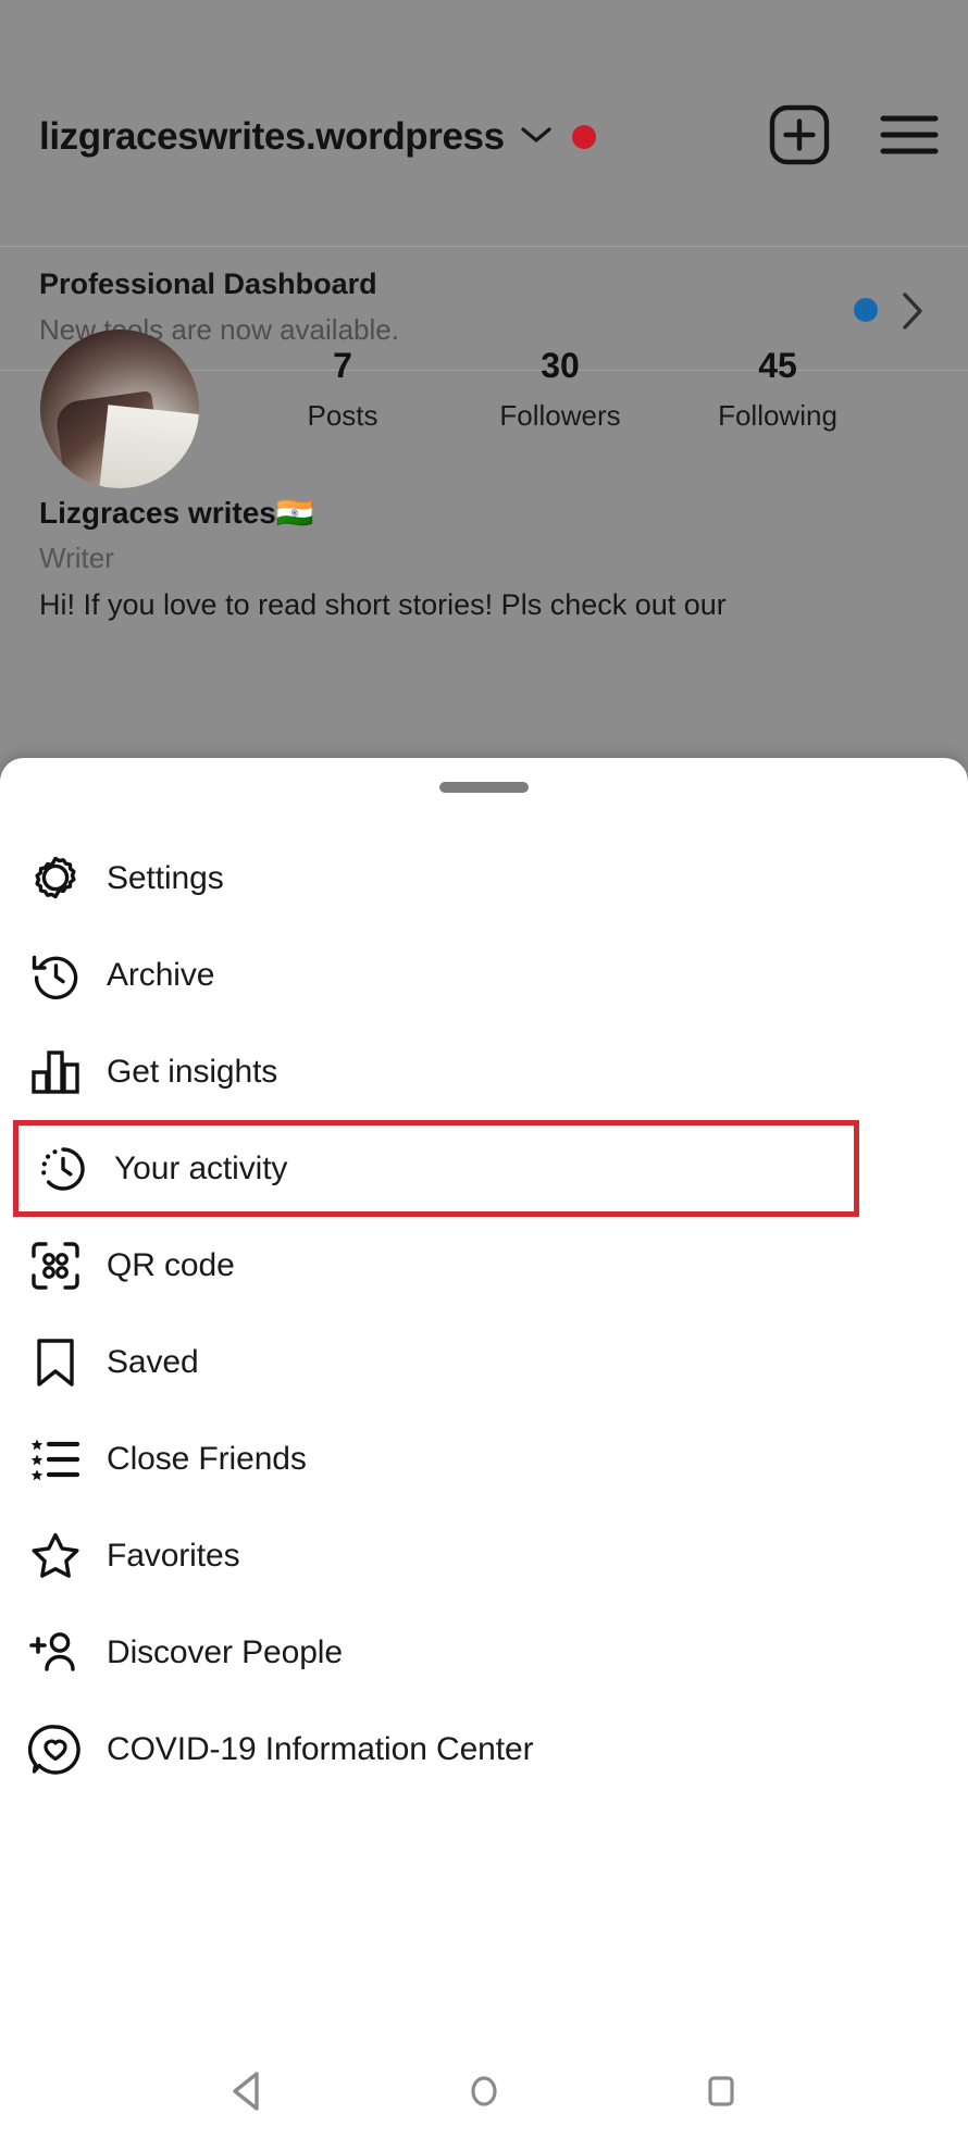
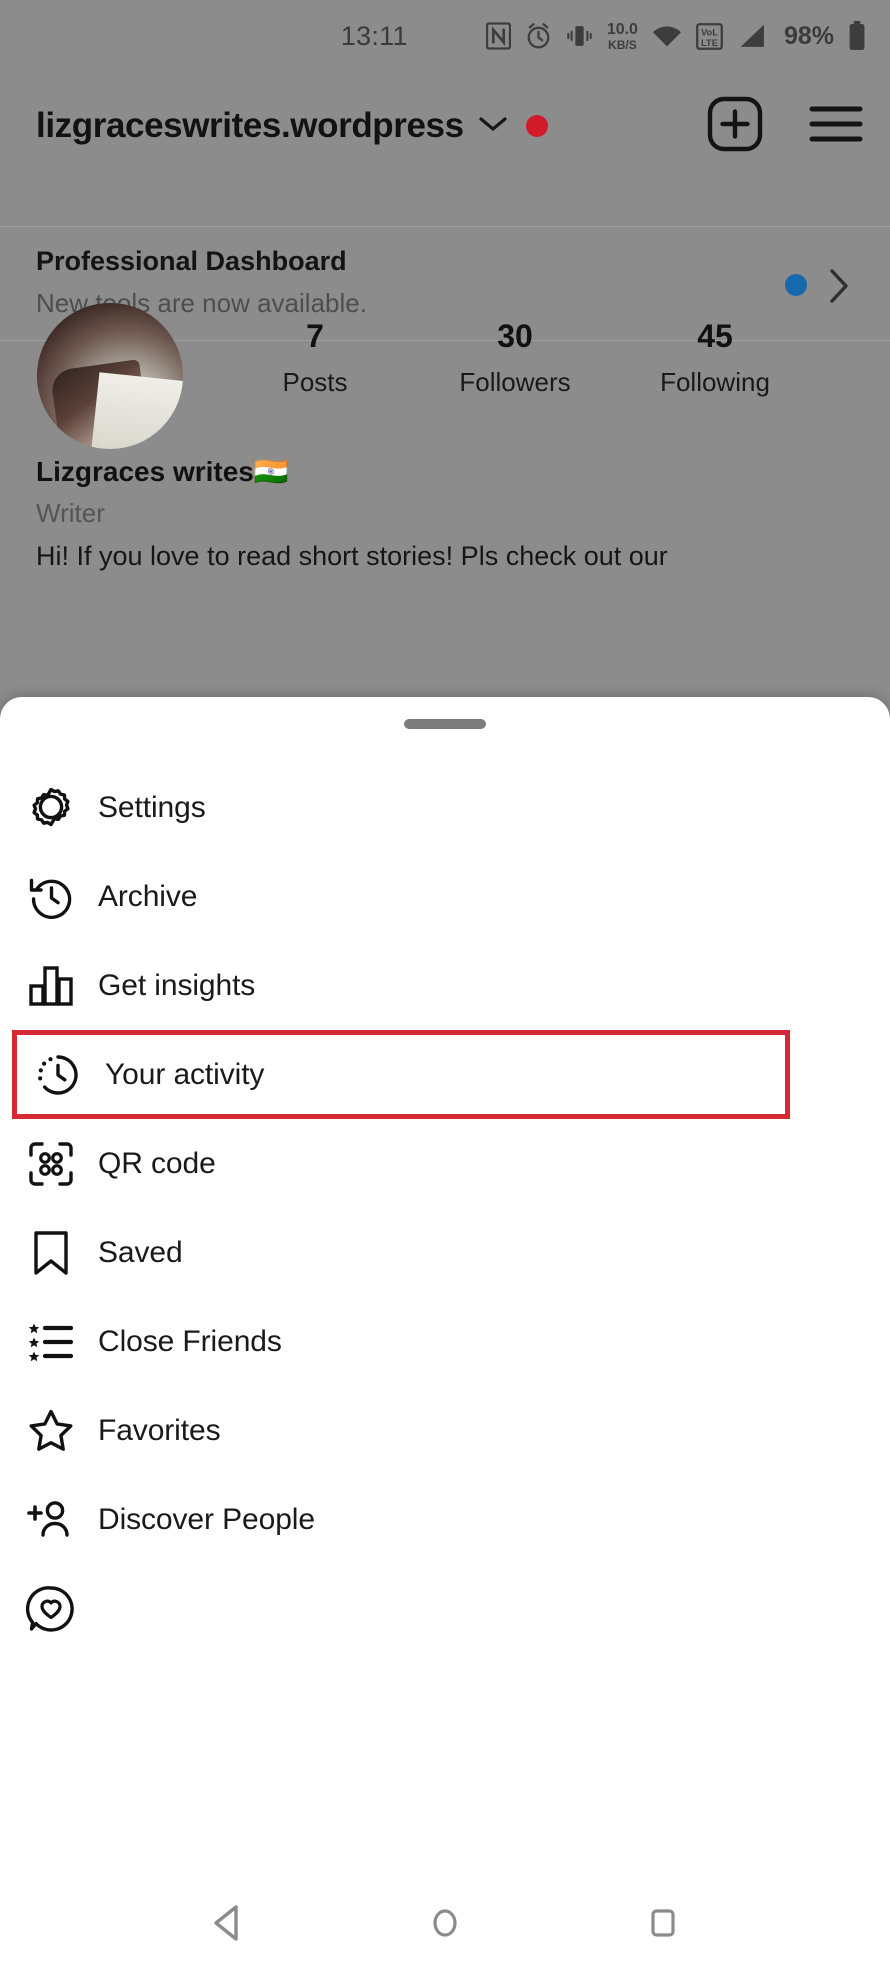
+ 13:11
+ 10.0
+ KB/S
+ VoL
+ LTE
+ 98%
  lizgraceswrites.wordpress
  Professional Dashboard
  7
  Posts
  30
  Followers
  45
  Following
  Lizgraces writes🇮🇳
  Writer
  Hi! If you love to read short stories! Pls check out our
  Settings
  Archive
  Get insights
  Your activity
  QR code
  Saved
  Close Friends
  Favorites
  Discover People
- COVID-19 Information Center
